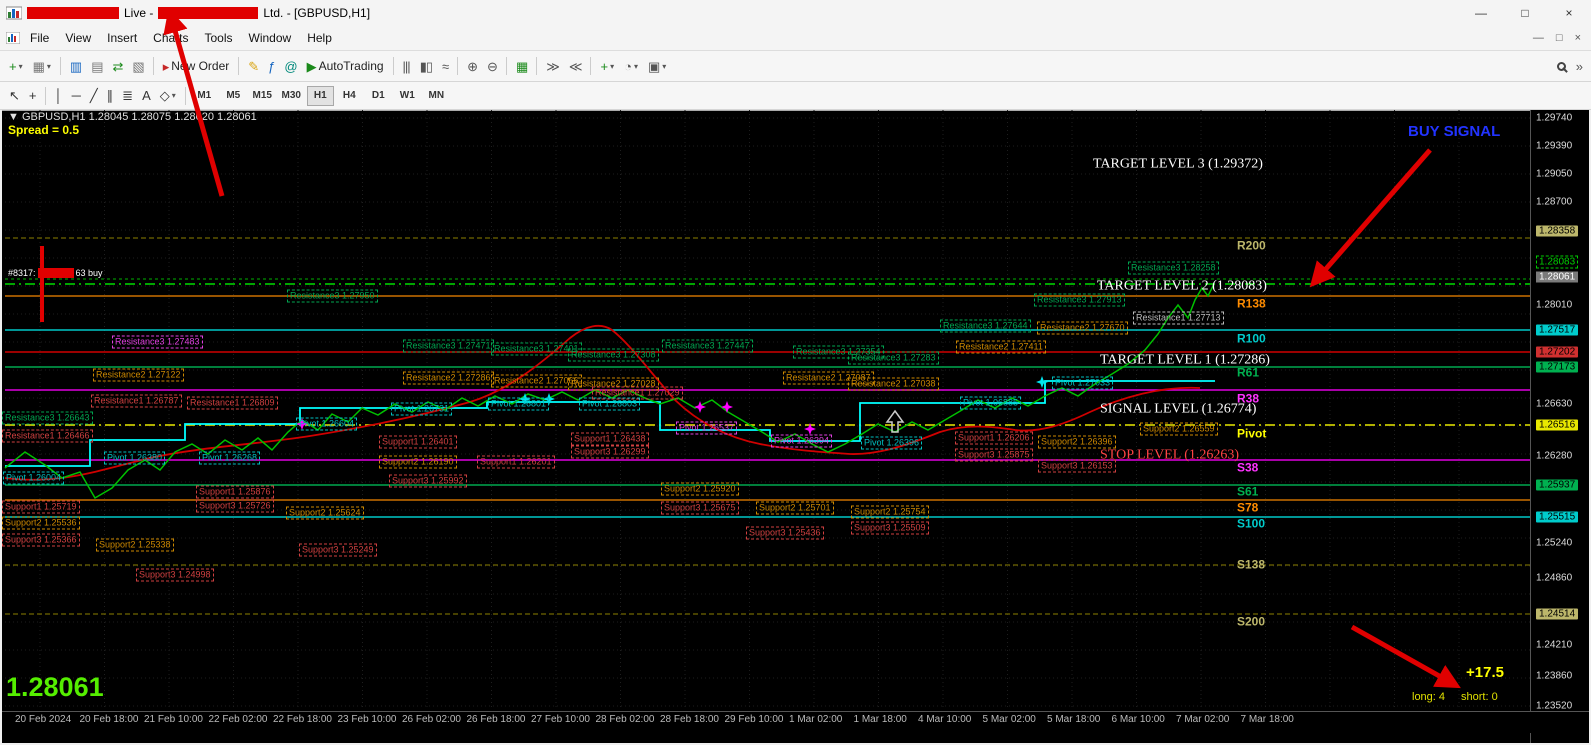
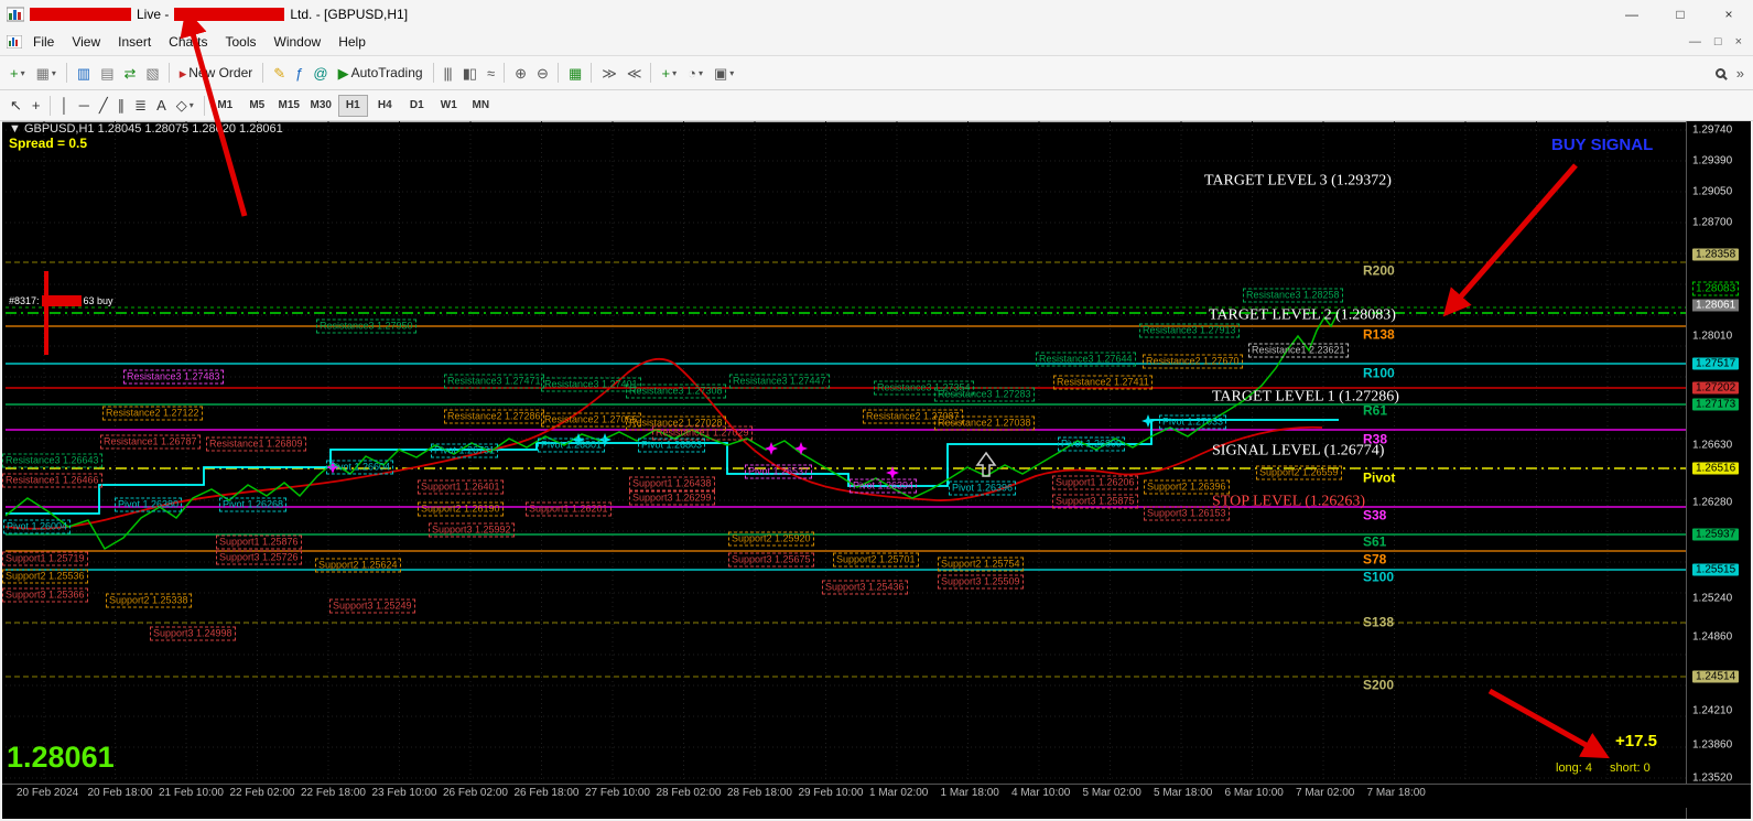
  Live -
  Ltd. - [GBPUSD,H1]
  —
  □
  ×
  File
  View
  Insert
  Chats
  Tools
  Window
  Help
  —
  □
  ×
  +
  ▾
  ▦
  ▾
  ▥
  ▤
  ⇄
  ▧
  ▸
  Nw Order
  ✎
  ƒ
  @
  ▶
  AutoTrading
  |||
  ▮▯
  ≈
  ⊕
  ⊖
  ▦
  ≫
  ≪
  +
  ▾
  ◔
  ▾
  ▣
  ▾
  »
  ↖
  +
  │
  ─
  ╱
  ∥
  ≣
  A
  ◇
  ▾
  M1
  M5
  M15
  M30
  H1
  H4
  D1
  W1
  MN
  R200
  R138
  R100
  R61
  R38
  Pivot
  S38
  S61
  S78
  S100
  S138
  S200
  TARGET LEVEL 3 (1.29372)
  TARGET LEVEL 2 (1.28083)
  TARGET LEVEL 1 (1.27286)
  SIGNAL LEVEL (1.26774)
  STOP LEVEL (1.26263)
  Resistance3 1.28258
  Resistance3 1.27950
  Resistance3 1.27913
  Resistance3 1.27644
  Resistance2 1.27670
- Resistance1 1.27713
+ Resistance1 2.23621
  Resistance3 1.27483
  Resistance3 1.27471
  Resistance3 1.27401
  Resistance3 1.27308
  Resistance3 1.27447
  Resistance3 1.27354
  Resistance3 1.27283
  Resistance2 1.27411
  Resistance2 1.27122
  Resistance2 1.27286
  Resistance2 1.27066
  Resistance2 1.27028
  Resistance1 1.27029
  Resistance2 1.27087
  Resistance2 1.27038
  Resistance1 1.26787
  Resistance1 1.26809
  Resistance3 1.26643
  Resistance1 1.26466
  Pivot 1.26731
  Pivot 1.26801
  Pivot 1.26803
- Pivot 1.06885
+ Pivot 1.26809
  Pivot 1.27033
  Pivot 1.26604
  Pivot 1.26537
  Pivot 1.26394
  Pivot 1.26396
  Pivot 1.26380
  Pivot 1.26268
  Pivot 1.26004
  Support1 1.26401
  Support2 1.26190
  Support1 1.26201
  Support1 1.26438
  Support3 1.26299
  Support3 1.25992
  Support2 1.25920
  Support3 1.25675
  Support2 1.25701
  Support2 1.25754
  Support3 1.25436
  Support3 1.25509
  Support2 1.25624
  Support3 1.25249
  Support1 1.25876
  Support3 1.25726
  Support1 1.25719
  Support2 1.25536
  Support3 1.25366
  Support2 1.25338
  Support3 1.24998
  Support2 1.26396
  Support2 1.26559
  Support3 1.26153
  Support1 1.26206
  Support3 1.25875
  1.29740
  1.29390
  1.29050
  1.28700
  1.28358
  1.28083
  1.28061
  1.28010
  1.27517
  1.27202
  1.27173
  1.26630
  1.26516
  1.26280
  1.25937
  1.25515
  1.25240
  1.24860
  1.24514
  1.24210
  1.23860
  1.23520
  20 Feb 2024
  20 Feb 18:00
  21 Feb 10:00
  22 Feb 02:00
  22 Feb 18:00
  23 Feb 10:00
  26 Feb 02:00
  26 Feb 18:00
  27 Feb 10:00
  28 Feb 02:00
  28 Feb 18:00
  29 Feb 10:00
  1 Mar 02:00
  1 Mar 18:00
  4 Mar 10:00
  5 Mar 02:00
  5 Mar 18:00
  6 Mar 10:00
  7 Mar 02:00
  7 Mar 18:00
  ▼ GBPUSD,H1 1.28045 1.28075 1.2820 1.28061
  Spread = 0.5
  BUY SIGNAL
  1.28061
  +17.5
  long: 4
  short: 0
  #8317:
  63 buy
